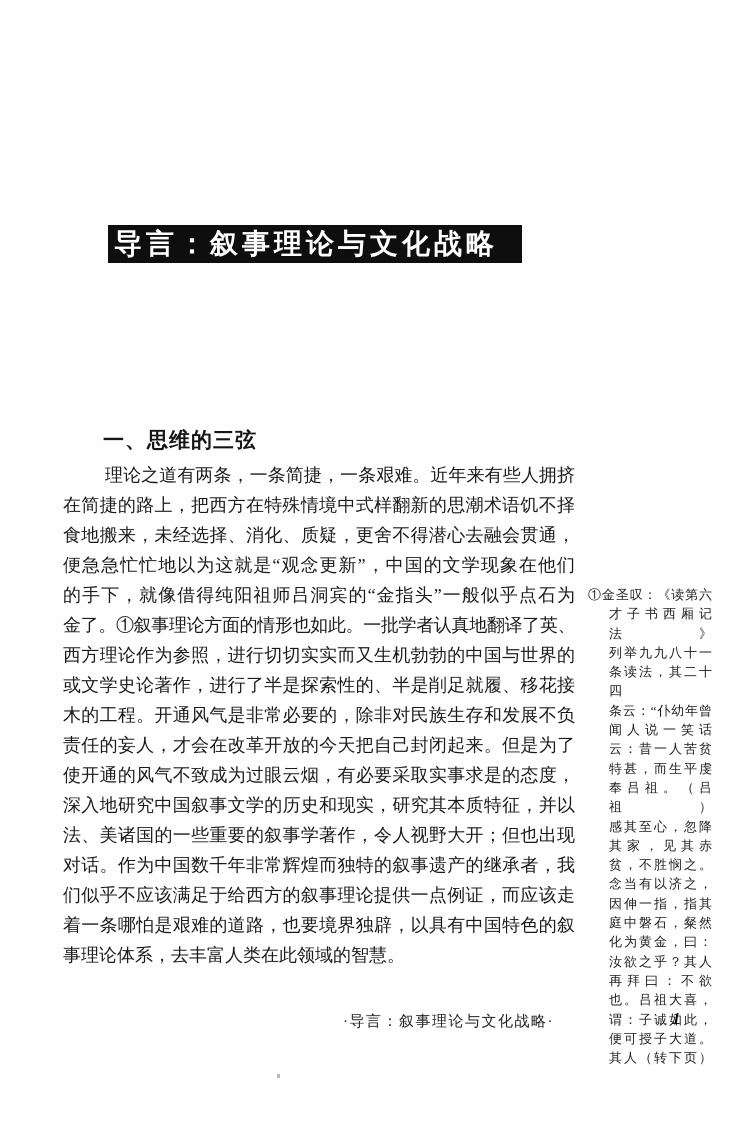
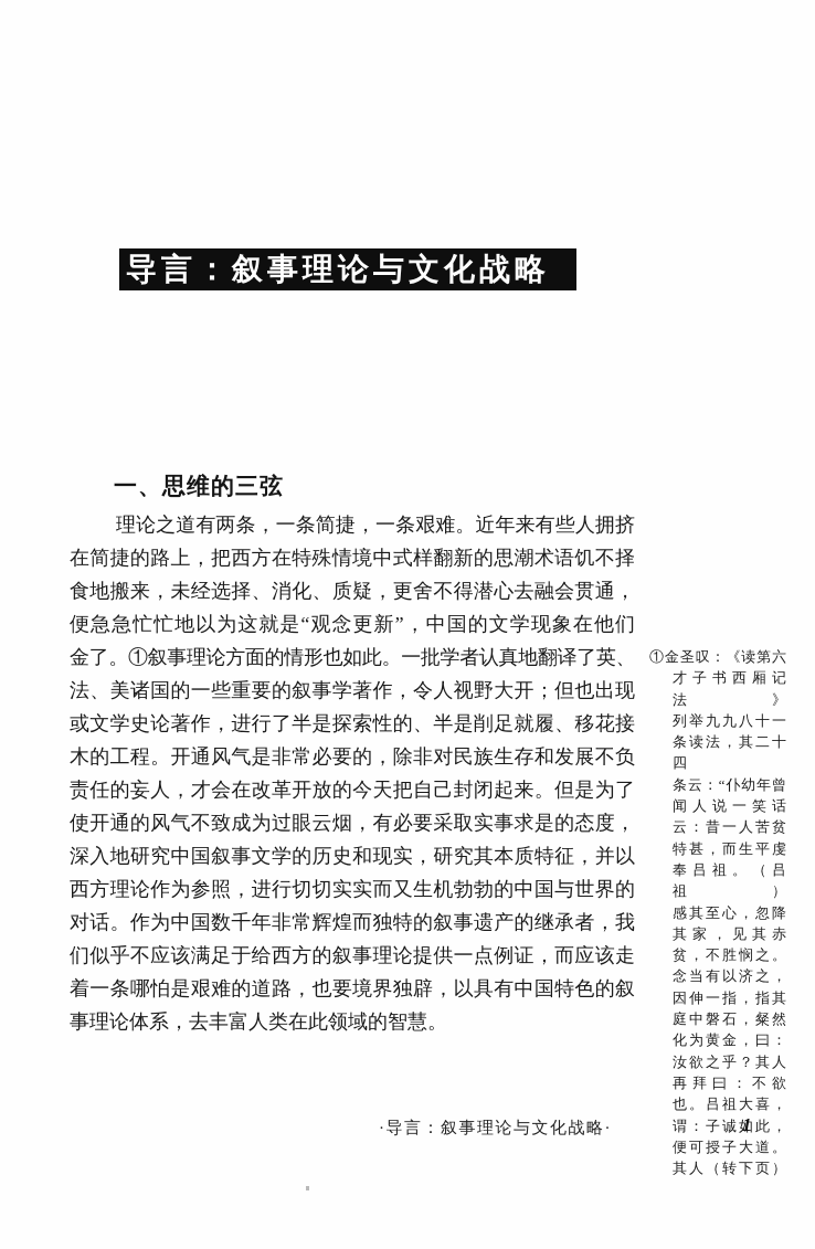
  导言：叙事理论与文化战略
  一、思维的三弦
  理论之道有两条，一条简捷，一条艰难。近年来有些人拥挤
  在简捷的路上，把西方在特殊情境中式样翻新的思潮术语饥不择
  食地搬来，未经选择、消化、质疑，更舍不得潜心去融会贯通，
  便急急忙忙地以为这就是“观念更新”，中国的文学现象在他们
- 的手下，就像借得纯阳祖师吕洞宾的“金指头”一般似乎点石为
  金了。①叙事理论方面的情形也如此。一批学者认真地翻译了英、
- 西方理论作为参照，进行切切实实而又生机勃勃的中国与世界的
+ 法、美诸国的一些重要的叙事学著作，令人视野大开；但也出现
  或文学史论著作，进行了半是探索性的、半是削足就履、移花接
  木的工程。开通风气是非常必要的，除非对民族生存和发展不负
  责任的妄人，才会在改革开放的今天把自己封闭起来。但是为了
  使开通的风气不致成为过眼云烟，有必要采取实事求是的态度，
  深入地研究中国叙事文学的历史和现实，研究其本质特征，并以
- 法、美诸国的一些重要的叙事学著作，令人视野大开；但也出现
+ 西方理论作为参照，进行切切实实而又生机勃勃的中国与世界的
  对话。作为中国数千年非常辉煌而独特的叙事遗产的继承者，我
  们似乎不应该满足于给西方的叙事理论提供一点例证，而应该走
  着一条哪怕是艰难的道路，也要境界独辟，以具有中国特色的叙
  事理论体系，去丰富人类在此领域的智慧。
  ①金圣叹：《读第六
  才子书西厢记法》
  列举九九八十一
  条读法，其二十四
  条云：“仆幼年曾
  闻人说一笑话
  云：昔一人苦贫
  特甚，而生平虔
  奉吕祖。（吕祖）
  感其至心，忽降
  其家，见其赤
  贫，不胜悯之。
  念当有以济之，
  因伸一指，指其
  庭中磐石，粲然
  化为黄金，曰：
  汝欲之乎？其人
  再拜曰：不欲
  也。吕祖大喜，
  谓：子诚如此，
  便可授子大道。
  其人（转下页）
  ·导言：叙事理论与文化战略·
  1
